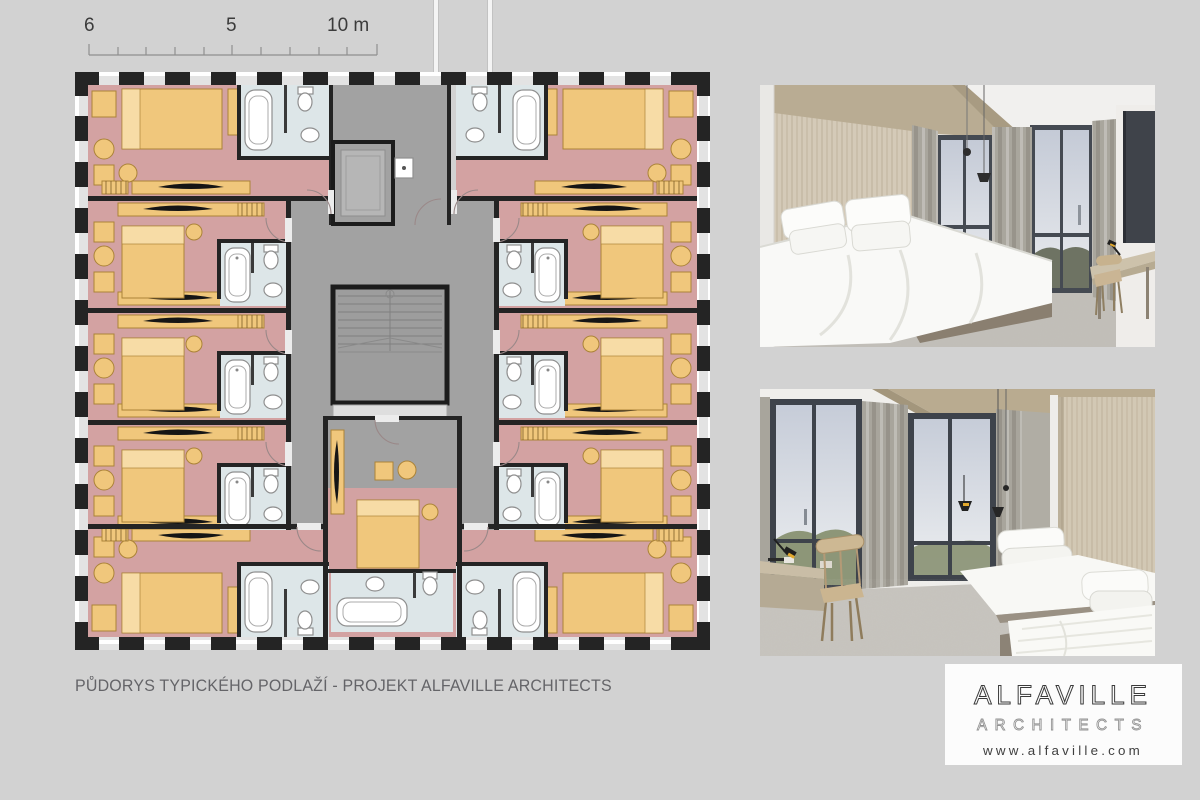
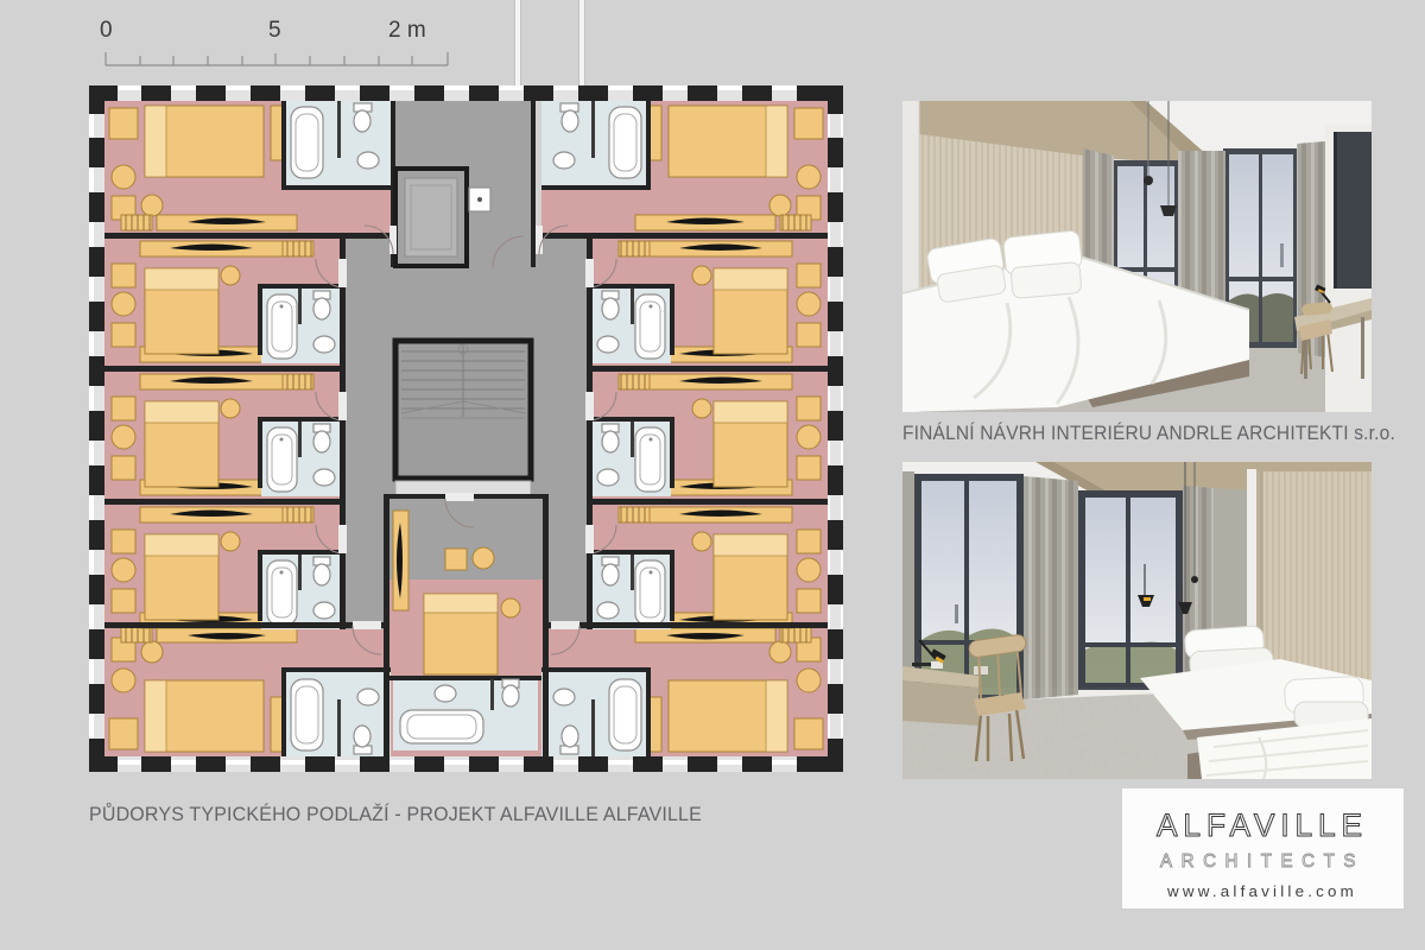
- 6
+ 0
  5
- 10 m
+ 2 m
- PŮDORYS TYPICKÉHO PODLAŽÍ - PROJEKT ALFAVILLE ARCHITECTS
+ PŮDORYS TYPICKÉHO PODLAŽÍ - PROJEKT ALFAVILLE ALFAVILLE
+ FINÁLNÍ NÁVRH INTERIÉRU ANDRLE ARCHITEKTI s.r.o.
  ALFAVILLE
  ARCHITECTS
  www.alfaville.com
